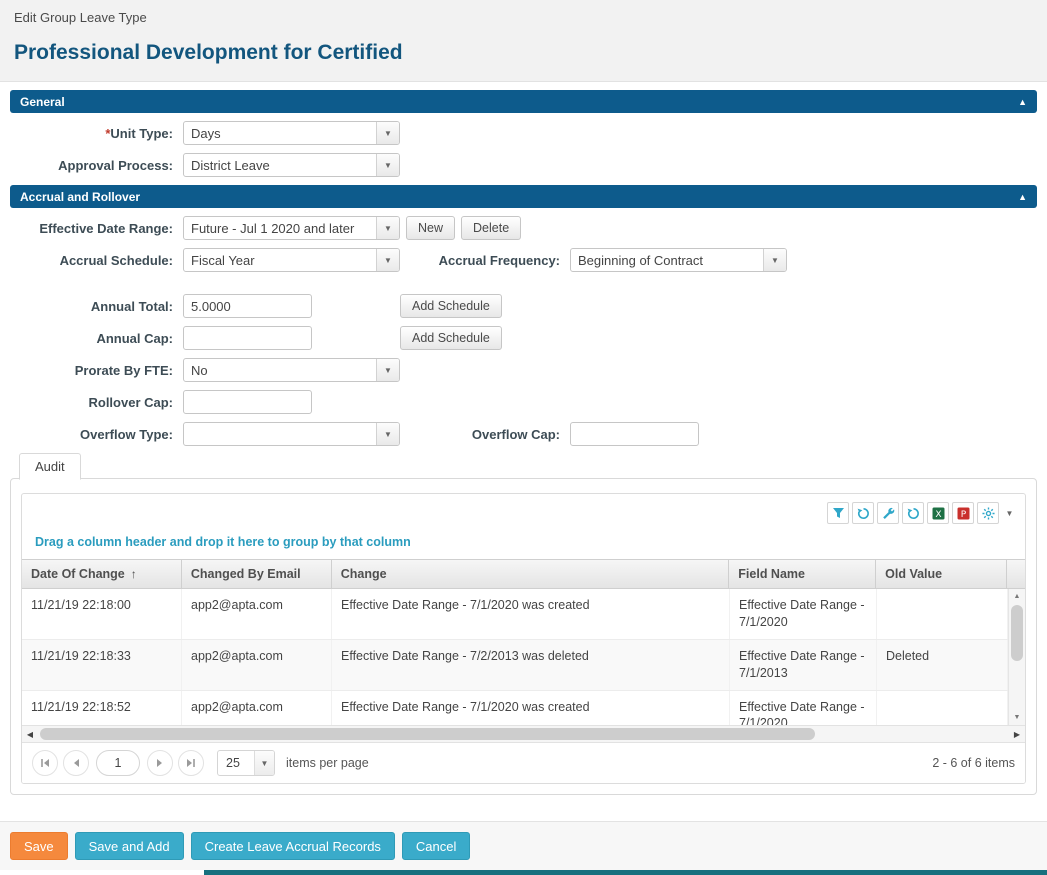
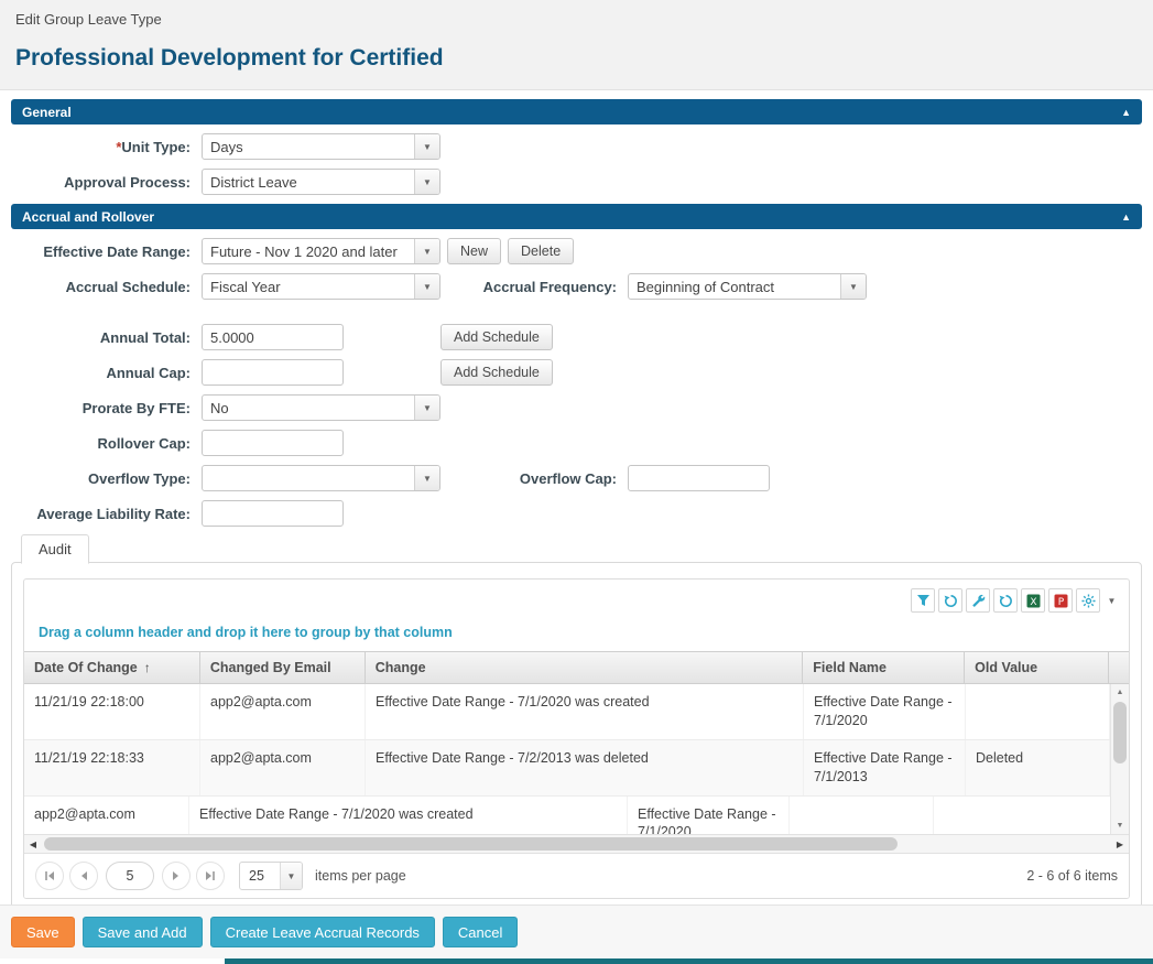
  Edit Group Leave Type
  Professional Development for Certified
  General
  ▲
  *Unit Type:
  Days
  ▼
  Approval Process:
  District Leave
  ▼
  Accrual and Rollover
  ▲
  Effective Date Range:
- Future - Jul 1 2020 and later
+ Future - Nov 1 2020 and later
  ▼
  New
  Delete
  Accrual Schedule:
  Fiscal Year
  ▼
  Accrual Frequency:
  Beginning of Contract
  ▼
  Annual Total:
  5.0000
  Add Schedule
  Annual Cap:
  Add Schedule
  Prorate By FTE:
  No
  ▼
  Rollover Cap:
  Overflow Type:
  ▼
  Overflow Cap:
+ Average Liability Rate:
  Audit
  X
  P
  ▼
  Drag a column header and drop it here to group by that column
  Date Of Change
  ↑
  Changed By Email
  Change
  Field Name
  Old Value
  11/21/19 22:18:00
  app2@apta.com
  Effective Date Range - 7/1/2020 was created
  Effective Date Range - 7/1/2020
  11/21/19 22:18:33
  app2@apta.com
  Effective Date Range - 7/2/2013 was deleted
  Effective Date Range - 7/1/2013
  Deleted
- 11/21/19 22:18:52
  app2@apta.com
  Effective Date Range - 7/1/2020 was created
  Effective Date Range - 7/1/2020
  ◀
  ▶
- 1
+ 5
  25
  ▼
  items per page
  2 - 6 of 6 items
  Save
  Save and Add
  Create Leave Accrual Records
  Cancel
